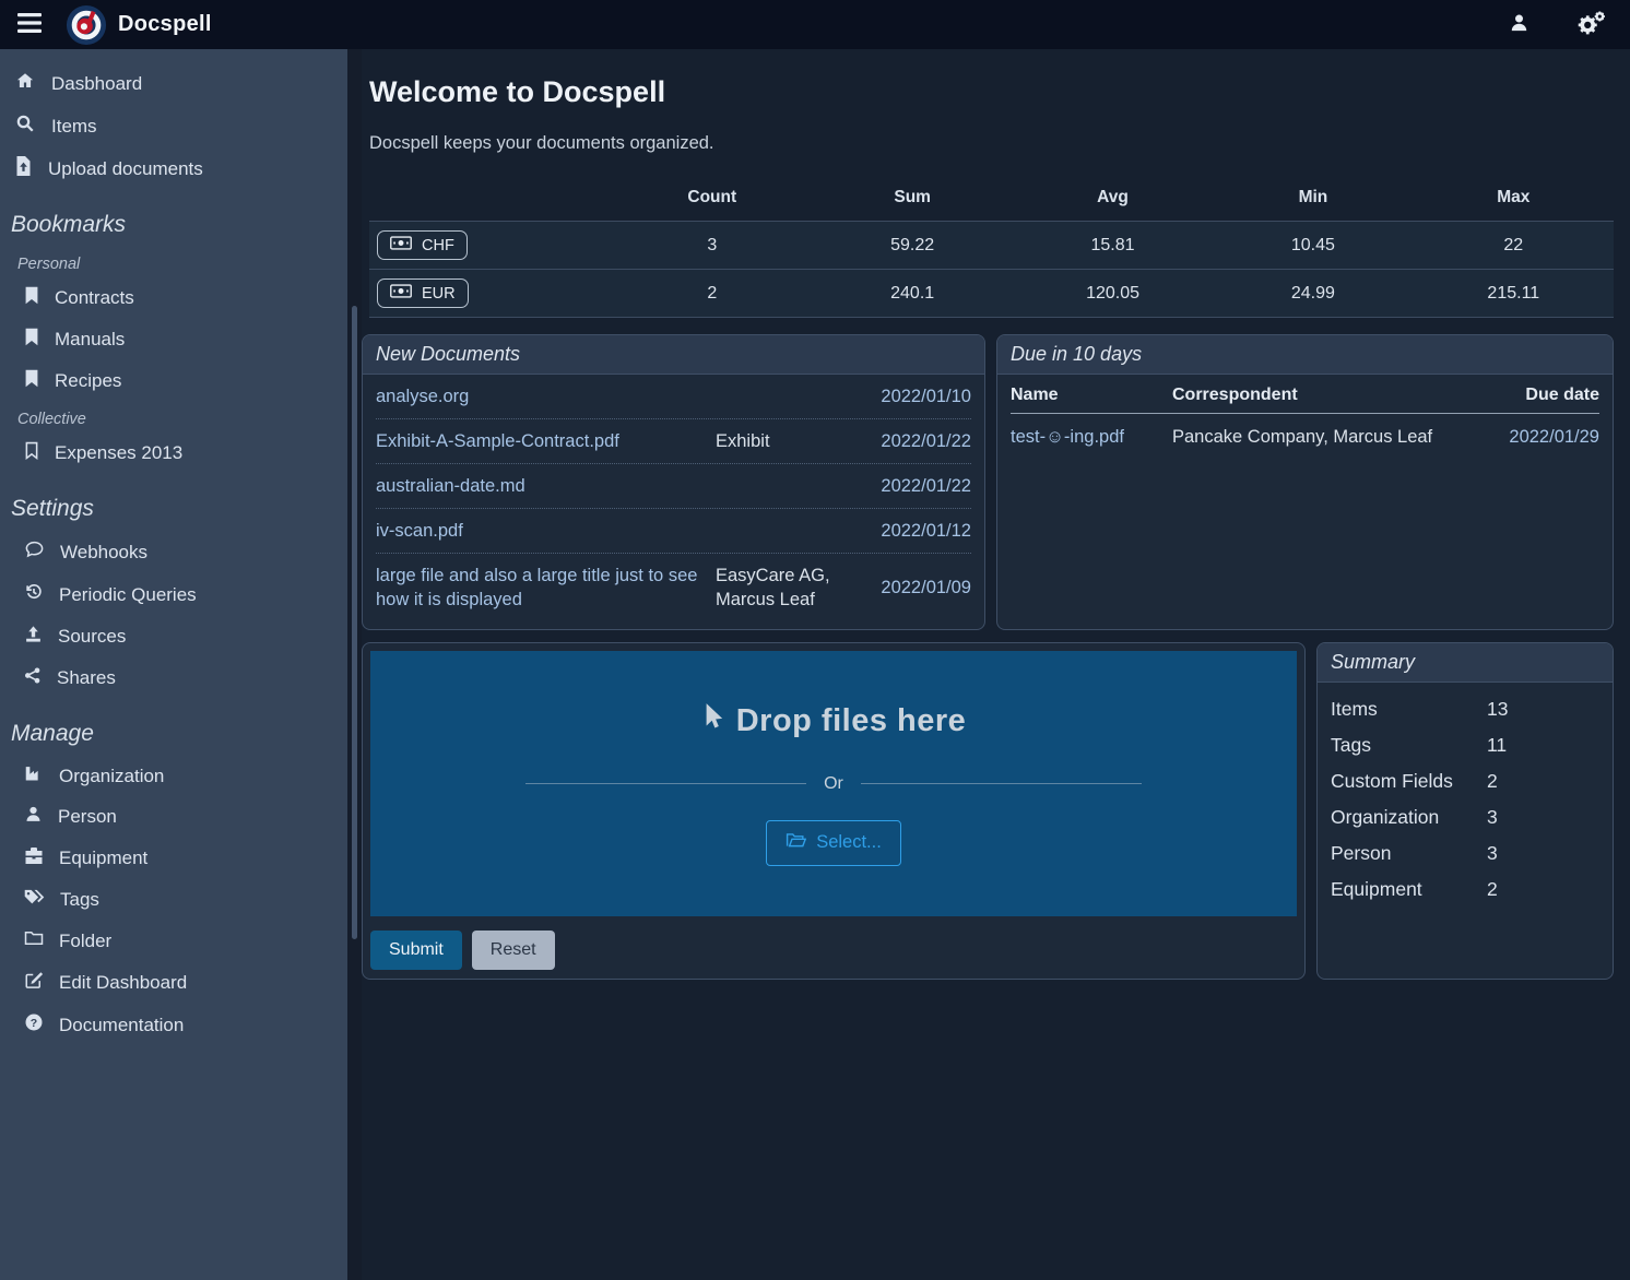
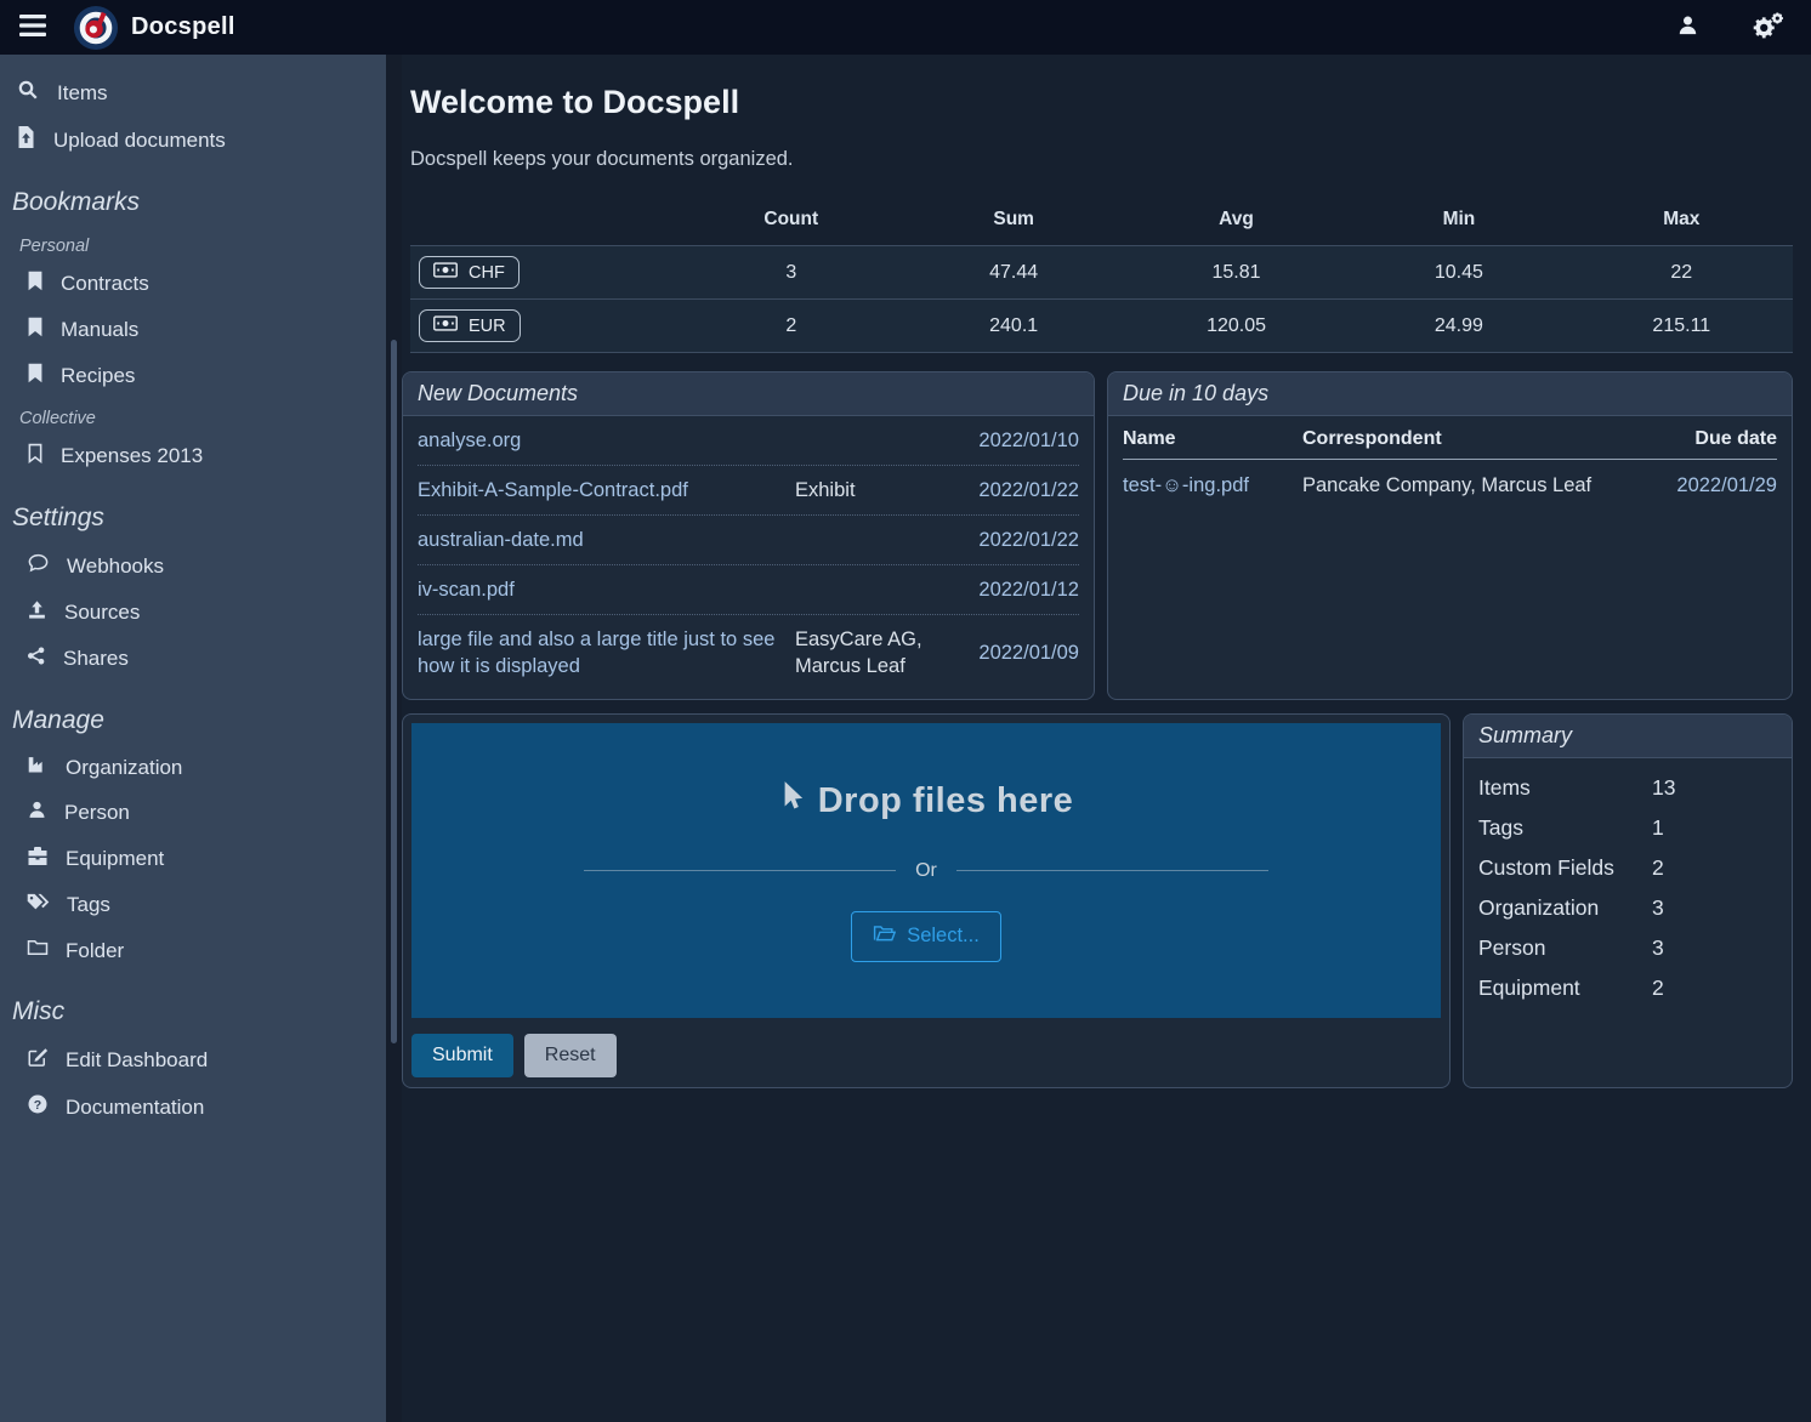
  Docspell
- Dasbhoard
  Items
  Upload documents
  Bookmarks
  Personal
  Contracts
  Manuals
  Recipes
  Collective
  Expenses 2013
  Settings
  Webhooks
- Periodic Queries
  Sources
  Shares
  Manage
  Organization
  Person
  Equipment
  Tags
  Folder
+ Misc
  Edit Dashboard
  ?
  Documentation
  Welcome to Docspell
  Docspell keeps your documents organized.
  	Count	Sum	Avg	Min	Max
- CHF	3	59.22	15.81	10.45	22
+ CHF	3	47.44	15.81	10.45	22
  EUR	2	240.1	120.05	24.99	215.11
  New Documents
  analyse.org
  2022/01/10
  Exhibit-A-Sample-Contract.pdf
  Exhibit
  2022/01/22
  australian-date.md
  2022/01/22
  iv-scan.pdf
  2022/01/12
  large file and also a large title just to see how it is displayed
  EasyCare AG, Marcus Leaf
  2022/01/09
  Due in 10 days
  Name
  Correspondent
  Due date
  test-☺-ing.pdf
  Pancake Company, Marcus Leaf
  2022/01/29
  Drop files here
  Or
  Select...
  Submit
  Reset
  Summary
  Items
  13
  Tags
- 11
+ 1
  Custom Fields
  2
  Organization
  3
  Person
  3
  Equipment
  2
